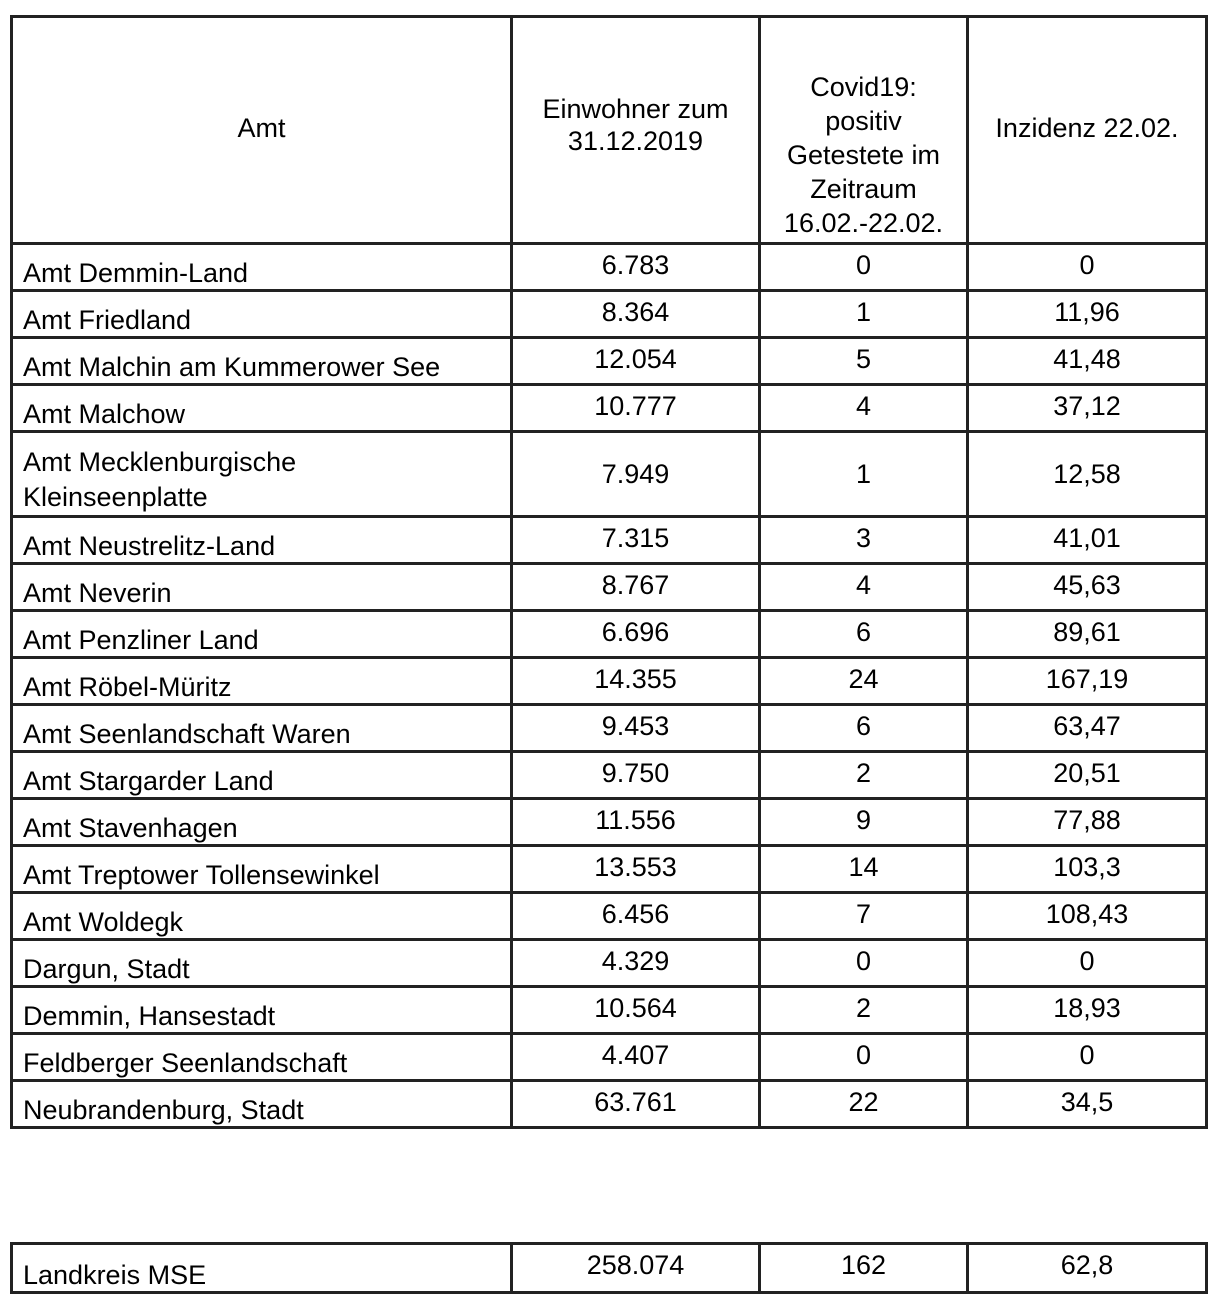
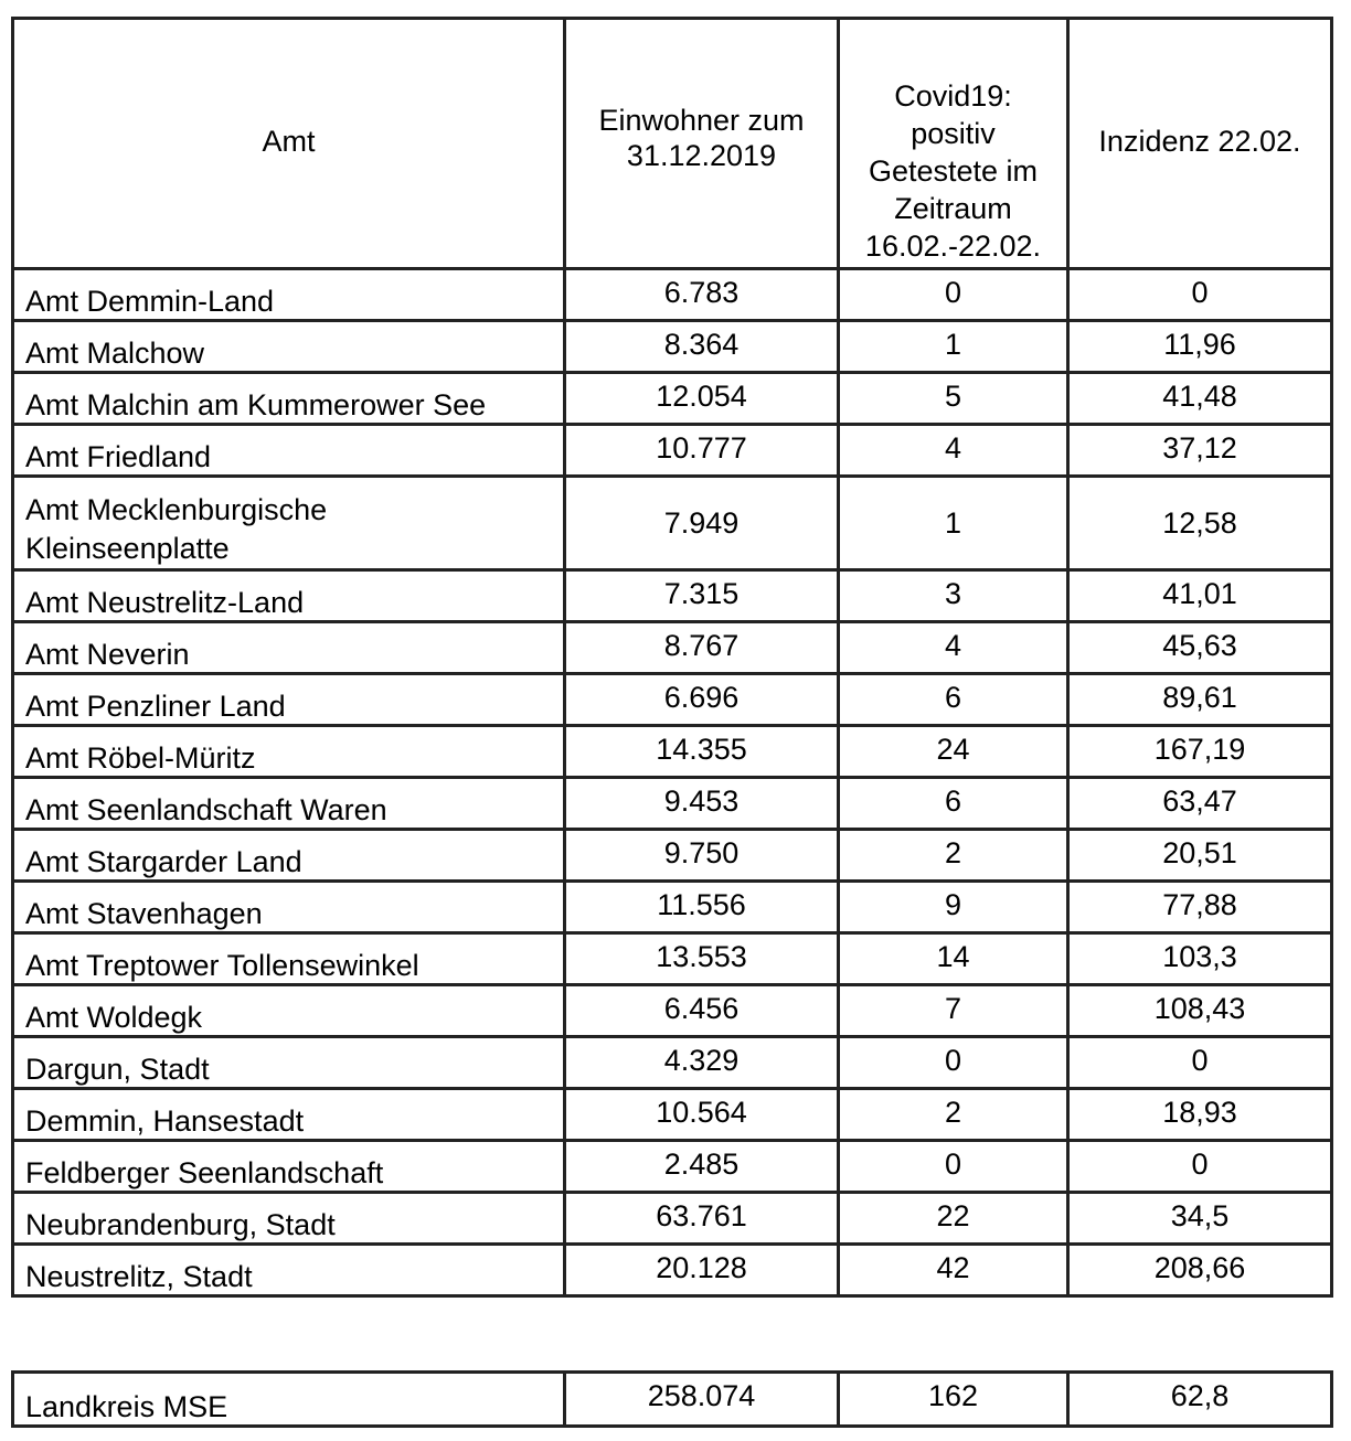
  Amt	Einwohner zum 31.12.2019	Covid19: positiv Getestete im Zeitraum 16.02.-22.02.	Inzidenz 22.02.
  Amt Demmin-Land	6.783	0	0
- Amt Friedland	8.364	1	11,96
+ Amt Malchow	8.364	1	11,96
  Amt Malchin am Kummerower See	12.054	5	41,48
- Amt Malchow	10.777	4	37,12
+ Amt Friedland	10.777	4	37,12
  Amt MecklenburgischeKleinseenplatte	7.949	1	12,58
  Amt Neustrelitz-Land	7.315	3	41,01
  Amt Neverin	8.767	4	45,63
  Amt Penzliner Land	6.696	6	89,61
  Amt Röbel-Müritz	14.355	24	167,19
  Amt Seenlandschaft Waren	9.453	6	63,47
  Amt Stargarder Land	9.750	2	20,51
  Amt Stavenhagen	11.556	9	77,88
  Amt Treptower Tollensewinkel	13.553	14	103,3
  Amt Woldegk	6.456	7	108,43
  Dargun, Stadt	4.329	0	0
  Demmin, Hansestadt	10.564	2	18,93
- Feldberger Seenlandschaft	4.407	0	0
+ Feldberger Seenlandschaft	2.485	0	0
  Neubrandenburg, Stadt	63.761	22	34,5
+ Neustrelitz, Stadt	20.128	42	208,66
  Landkreis MSE	258.074	162	62,8
